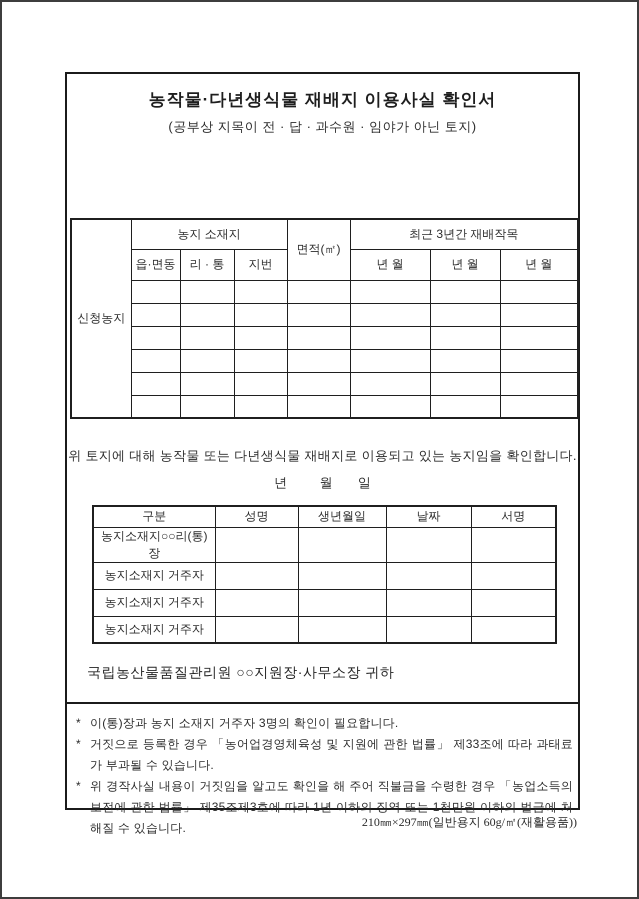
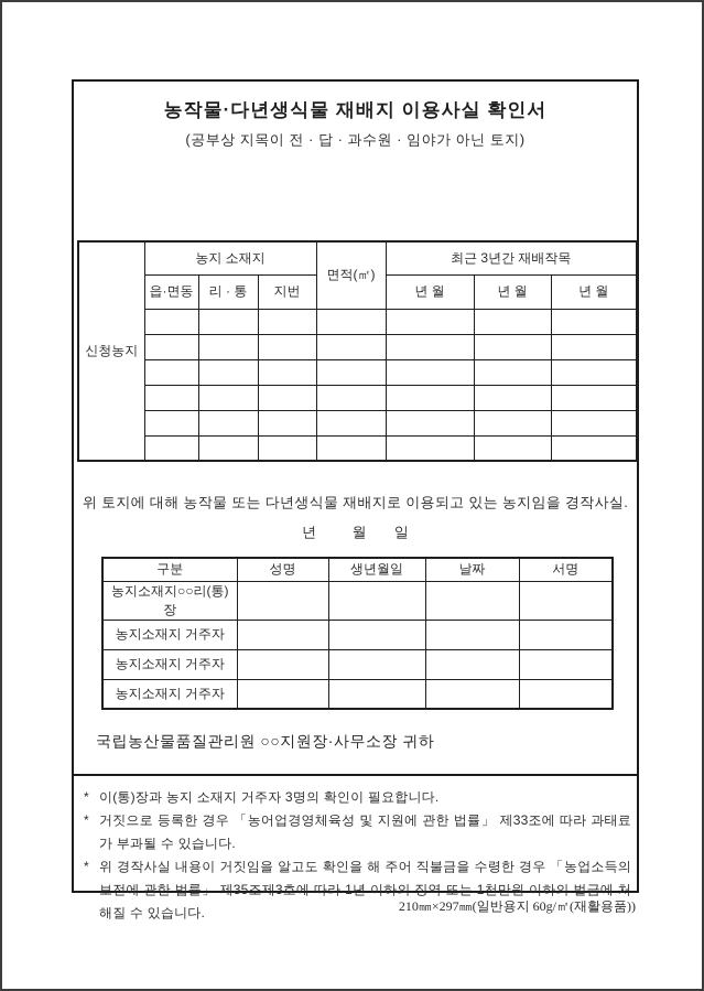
  농작물·다년생식물 재배지 이용사실 확인서
  (공부상 지목이 전 · 답 · 과수원 · 임야가 아닌 토지)
  신청농지	농지 소재지	면적(㎡)	최근 3년간 재배작목
  읍·면동	리 · 통	지번	년 월	년 월	년 월
- 위 토지에 대해 농작물 또는 다년생식물 재배지로 이용되고 있는 농지임을 확인합니다.
+ 위 토지에 대해 농작물 또는 다년생식물 재배지로 이용되고 있는 농지임을 경작사실.
  년 월 일
  구분	성명	생년월일	날짜	서명
  농지소재지○○리(통)장
  농지소재지 거주자
  농지소재지 거주자
  농지소재지 거주자
  국립농산물품질관리원 ○○지원장·사무소장 귀하
  *
  이(통)장과 농지 소재지 거주자 3명의 확인이 필요합니다.
  *
  거짓으로 등록한 경우 「농어업경영체육성 및 지원에 관한 법률」 제33조에 따라 과태료가 부과될 수 있습니다.
  *
  위 경작사실 내용이 거짓임을 알고도 확인을 해 주어 직불금을 수령한 경우 「농업소득의 보전에 관한 법률」 제35조제3호에 따라 1년 이하의 징역 또는 1천만원 이하의 벌금에 처해질 수 있습니다.
  210㎜×297㎜(일반용지 60g/㎡(재활용품))
